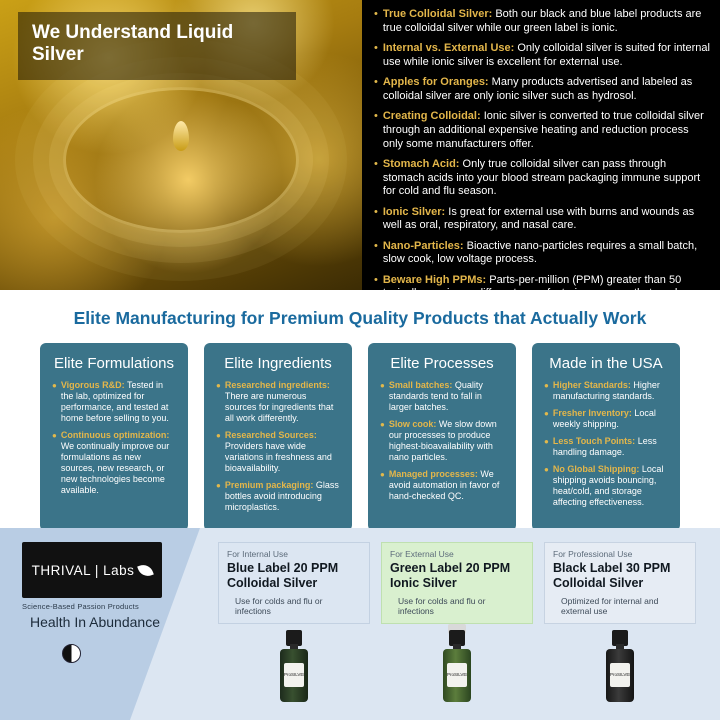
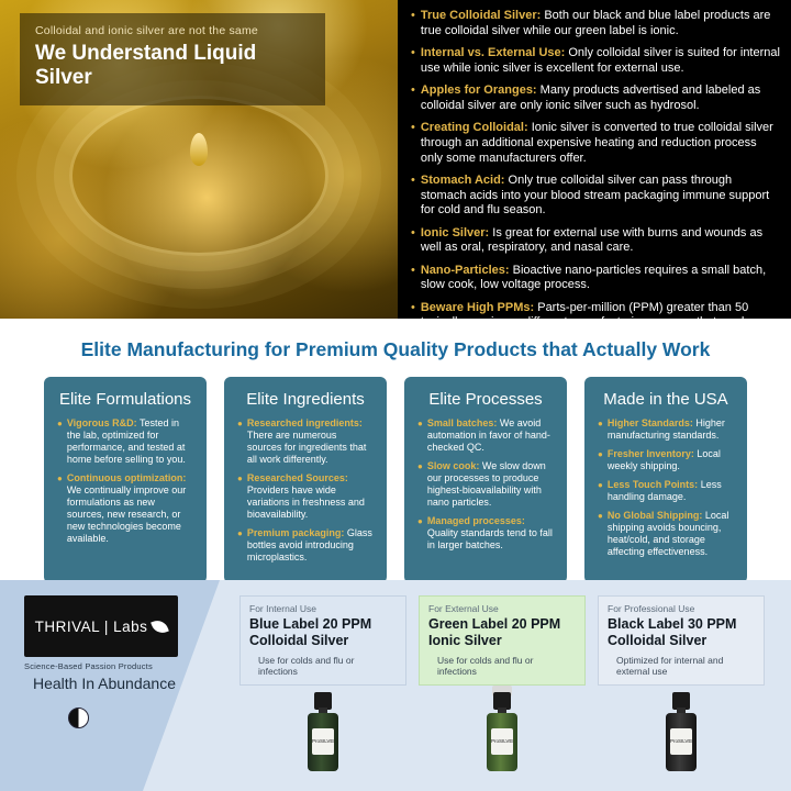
+ Colloidal and ionic silver are not the same
  We Understand Liquid Silver
  •
  True Colloidal Silver: Both our black and blue label products are true colloidal silver while our green label is ionic.
  •
  Internal vs. External Use: Only colloidal silver is suited for internal use while ionic silver is excellent for external use.
  •
  Apples for Oranges: Many products advertised and labeled as colloidal silver are only ionic silver such as hydrosol.
  •
  Creating Colloidal: Ionic silver is converted to true colloidal silver through an additional expensive heating and reduction process only some manufacturers offer.
  •
  Stomach Acid: Only true colloidal silver can pass through stomach acids into your blood stream packaging immune support for cold and flu season.
  •
  Ionic Silver: Is great for external use with burns and wounds as well as oral, respiratory, and nasal care.
  •
  Nano-Particles: Bioactive nano-particles requires a small batch, slow cook, low voltage process.
  •
  Beware High PPMs: Parts-per-million (PPM) greater than 50 typically requires a different manufacturing process that produces larger particles for less bioavailable results.
  Elite Manufacturing for Premium Quality Products that Actually Work
  Elite Formulations
  ●
  Vigorous R&D: Tested in the lab, optimized for performance, and tested at home before selling to you.
  ●
  Continuous optimization: We continually improve our formulations as new sources, new research, or new technologies become available.
  Elite Ingredients
  ●
  Researched ingredients: There are numerous sources for ingredients that all work differently.
  ●
  Researched Sources: Providers have wide variations in freshness and bioavailability.
  ●
  Premium packaging: Glass bottles avoid introducing microplastics.
  Elite Processes
  ●
- Small batches: Quality standards tend to fall in larger batches.
+ Small batches: We avoid automation in favor of hand-checked QC.
  ●
  Slow cook: We slow down our processes to produce highest-bioavailability with nano particles.
  ●
- Managed processes: We avoid automation in favor of hand-checked QC.
+ Managed processes: Quality standards tend to fall in larger batches.
  Made in the USA
  ●
  Higher Standards: Higher manufacturing standards.
  ●
  Fresher Inventory: Local weekly shipping.
  ●
  Less Touch Points: Less handling damage.
  ●
  No Global Shipping: Local shipping avoids bouncing, heat/cold, and storage affecting effectiveness.
  THRIVAL | Labs
  Science-Based Passion Products
  Health In Abundance
  For Internal Use
  Blue Label 20 PPM
  Colloidal Silver
  Use for colds and flu or infections
  For External Use
  Green Label 20 PPM
  Ionic Silver
  Use for colds and flu or infections
  For Professional Use
  Black Label 30 PPM
  Colloidal Silver
  Optimized for internal and external use
